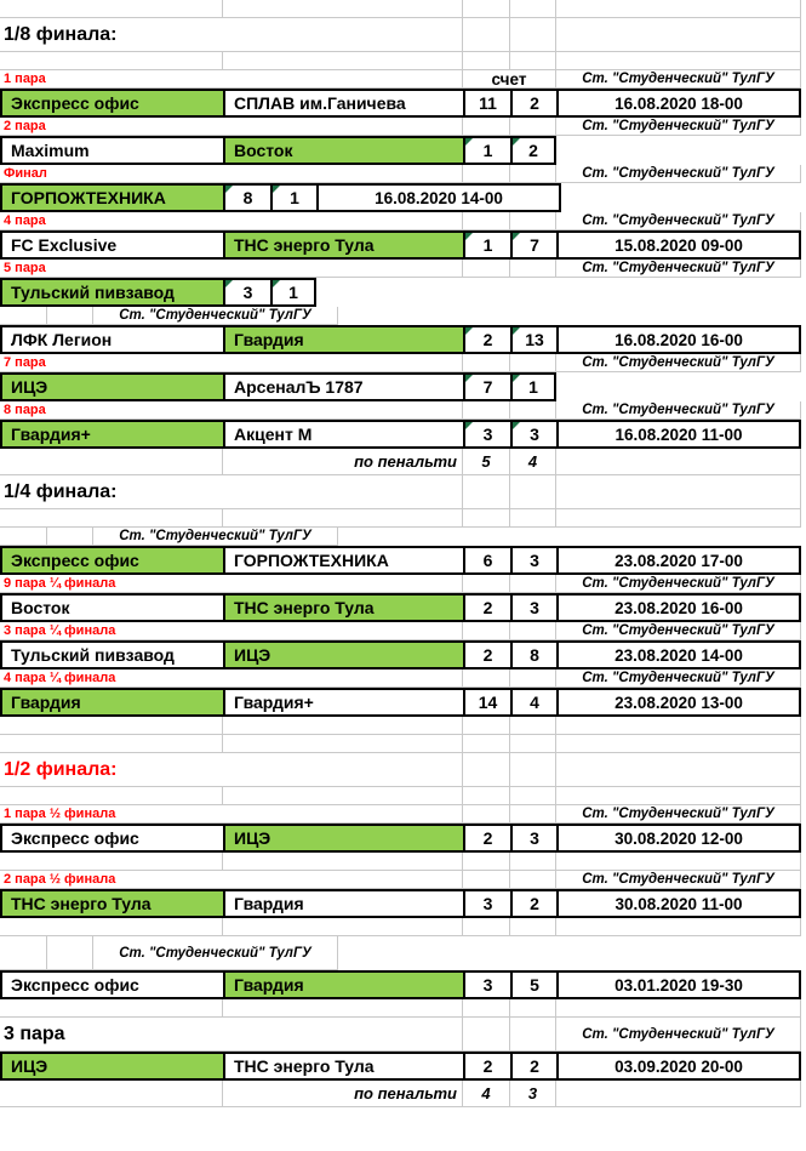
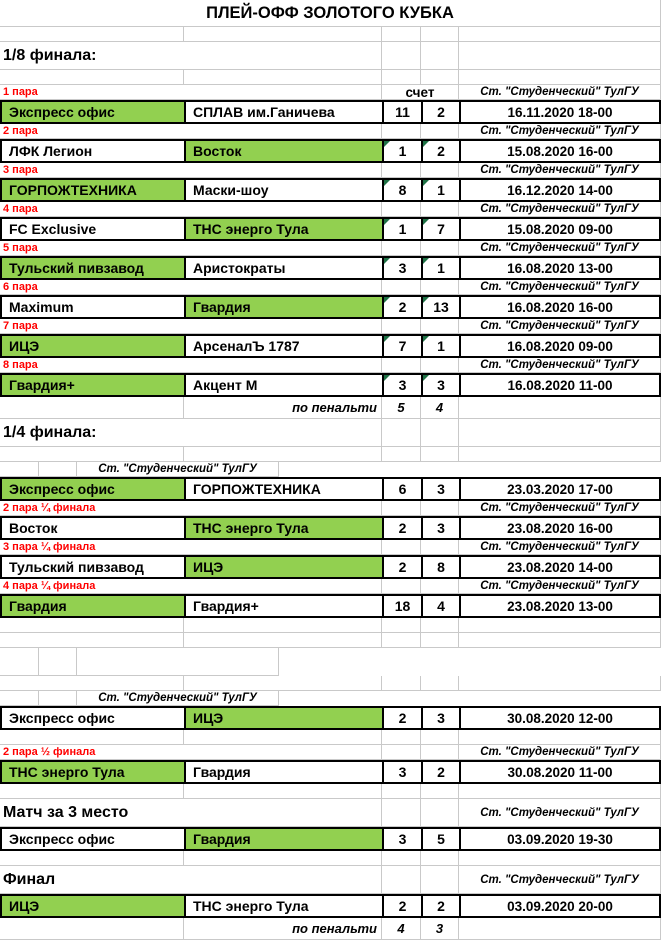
+ ПЛЕЙ-ОФФ ЗОЛОТОГО КУБКА
  1/8 финала:
  1 пара
  счет
  Ст. "Студенческий" ТулГУ
  Экспресс офис
  СПЛАВ им.Ганичева
  11
  2
- 16.08.2020 18-00
+ 16.11.2020 18-00
  2 пара
  Ст. "Студенческий" ТулГУ
- Maximum
+ ЛФК Легион
  Восток
  1
  2
+ 15.08.2020 16-00
- Финал
+ 3 пара
  Ст. "Студенческий" ТулГУ
  ГОРПОЖТЕХНИКА
+ Маски-шоу
  8
  1
- 16.08.2020 14-00
+ 16.12.2020 14-00
  4 пара
  Ст. "Студенческий" ТулГУ
  FC Exclusive
  ТНС энерго Тула
  1
  7
  15.08.2020 09-00
  5 пара
  Ст. "Студенческий" ТулГУ
  Тульский пивзавод
+ Аристократы
  3
  1
+ 16.08.2020 13-00
+ 6 пара
  Ст. "Студенческий" ТулГУ
- ЛФК Легион
+ Maximum
  Гвардия
  2
  13
  16.08.2020 16-00
  7 пара
  Ст. "Студенческий" ТулГУ
  ИЦЭ
  АрсеналЪ 1787
  7
  1
+ 16.08.2020 09-00
  8 пара
  Ст. "Студенческий" ТулГУ
  Гвардия+
  Акцент М
  3
  3
  16.08.2020 11-00
  по пенальти
  5
  4
  1/4 финала:
  Ст. "Студенческий" ТулГУ
  Экспресс офис
  ГОРПОЖТЕХНИКА
  6
  3
- 23.08.2020 17-00
+ 23.03.2020 17-00
- 9 пара ¼ финала
+ 2 пара ¼ финала
  Ст. "Студенческий" ТулГУ
  Восток
  ТНС энерго Тула
  2
  3
  23.08.2020 16-00
  3 пара ¼ финала
  Ст. "Студенческий" ТулГУ
  Тульский пивзавод
  ИЦЭ
  2
  8
  23.08.2020 14-00
  4 пара ¼ финала
  Ст. "Студенческий" ТулГУ
  Гвардия
  Гвардия+
- 14
+ 18
  4
  23.08.2020 13-00
- 1/2 финала:
- 1 пара ½ финала
  Ст. "Студенческий" ТулГУ
  Экспресс офис
  ИЦЭ
  2
  3
  30.08.2020 12-00
  2 пара ½ финала
  Ст. "Студенческий" ТулГУ
  ТНС энерго Тула
  Гвардия
  3
  2
  30.08.2020 11-00
+ Матч за 3 место
  Ст. "Студенческий" ТулГУ
  Экспресс офис
  Гвардия
  3
  5
- 03.01.2020 19-30
+ 03.09.2020 19-30
- 3 пара
+ Финал
  Ст. "Студенческий" ТулГУ
  ИЦЭ
  ТНС энерго Тула
  2
  2
  03.09.2020 20-00
  по пенальти
  4
  3
